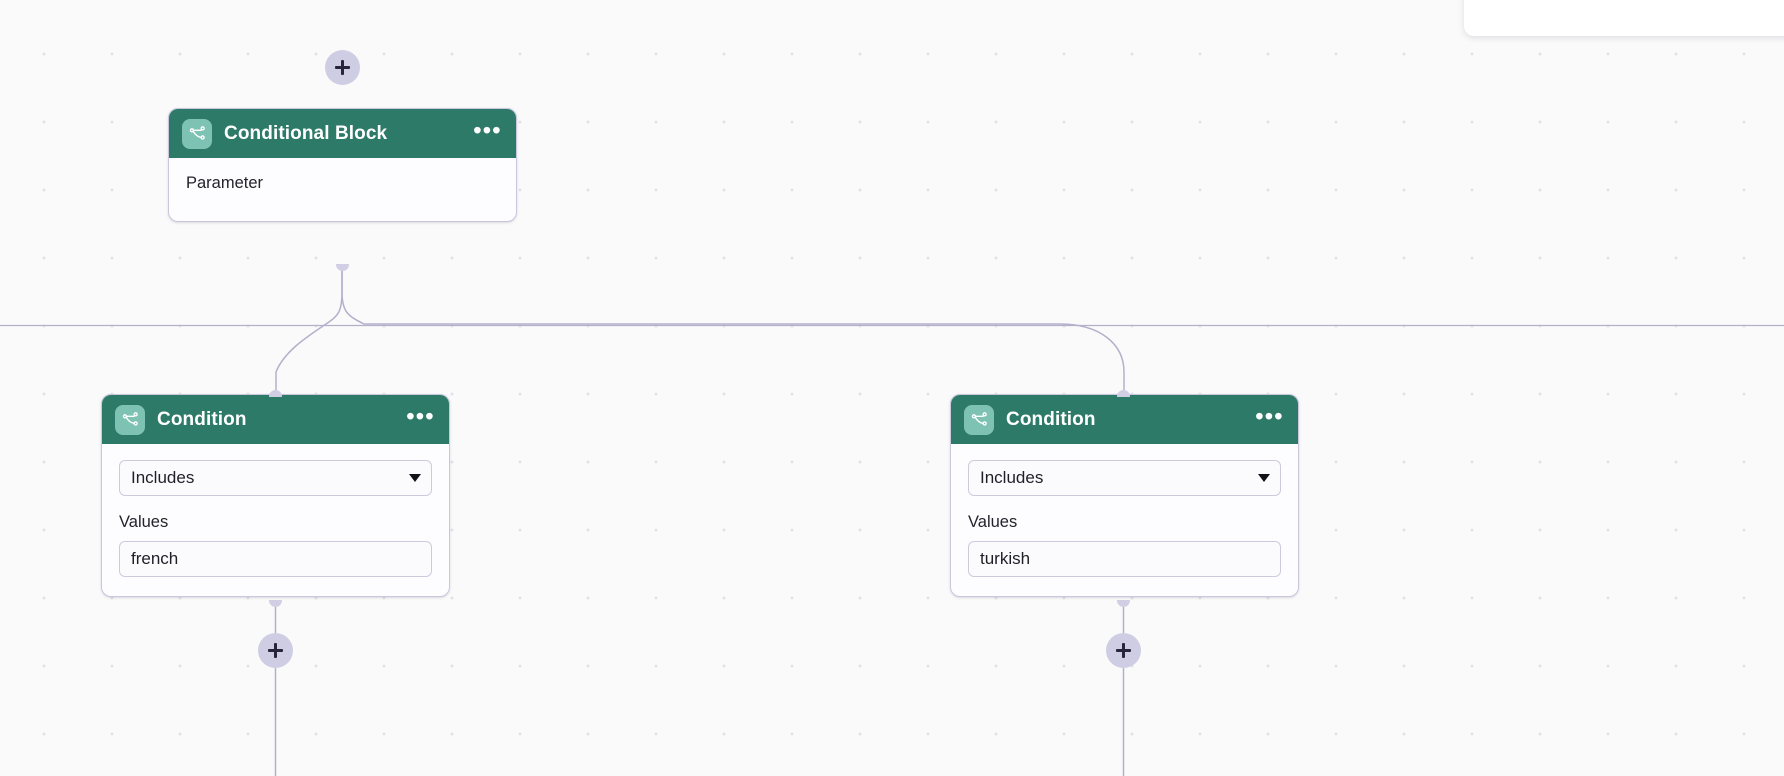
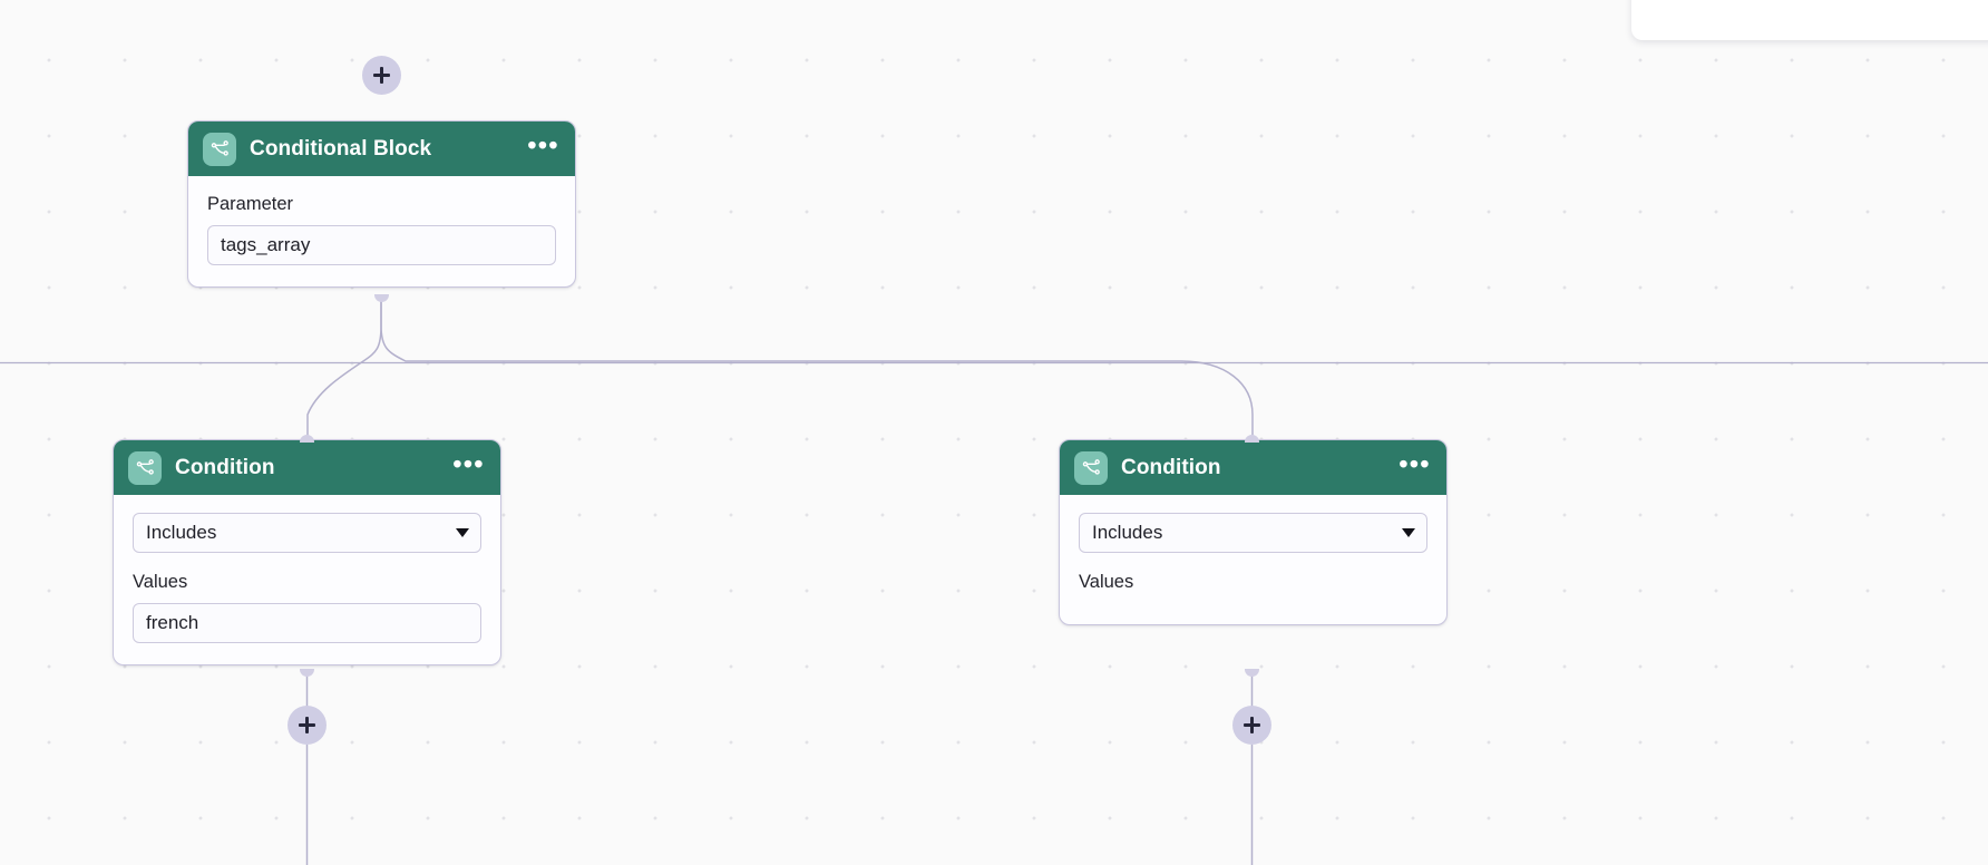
  Conditional Block
  •••
  Parameter
+ tags_array
  Condition
  •••
  Includes
  Values
  french
  Condition
  •••
  Includes
  Values
- turkish
